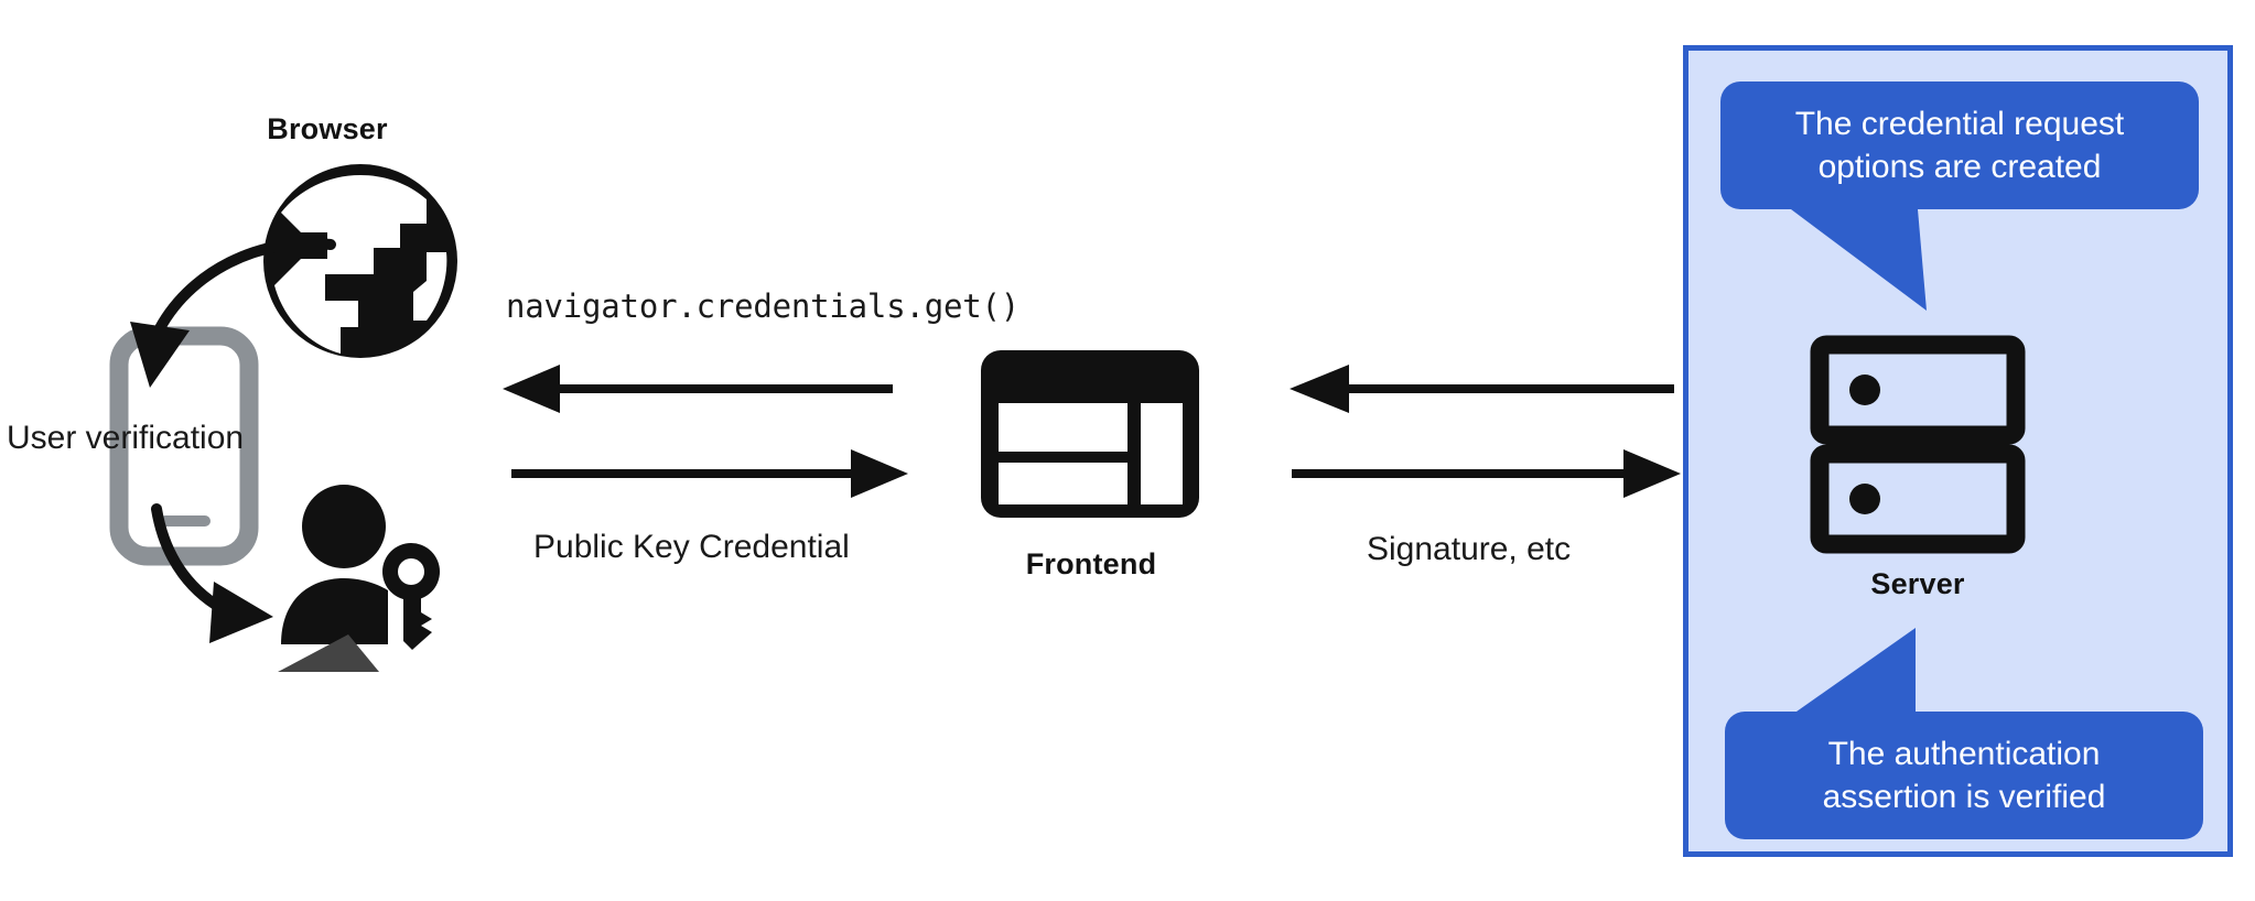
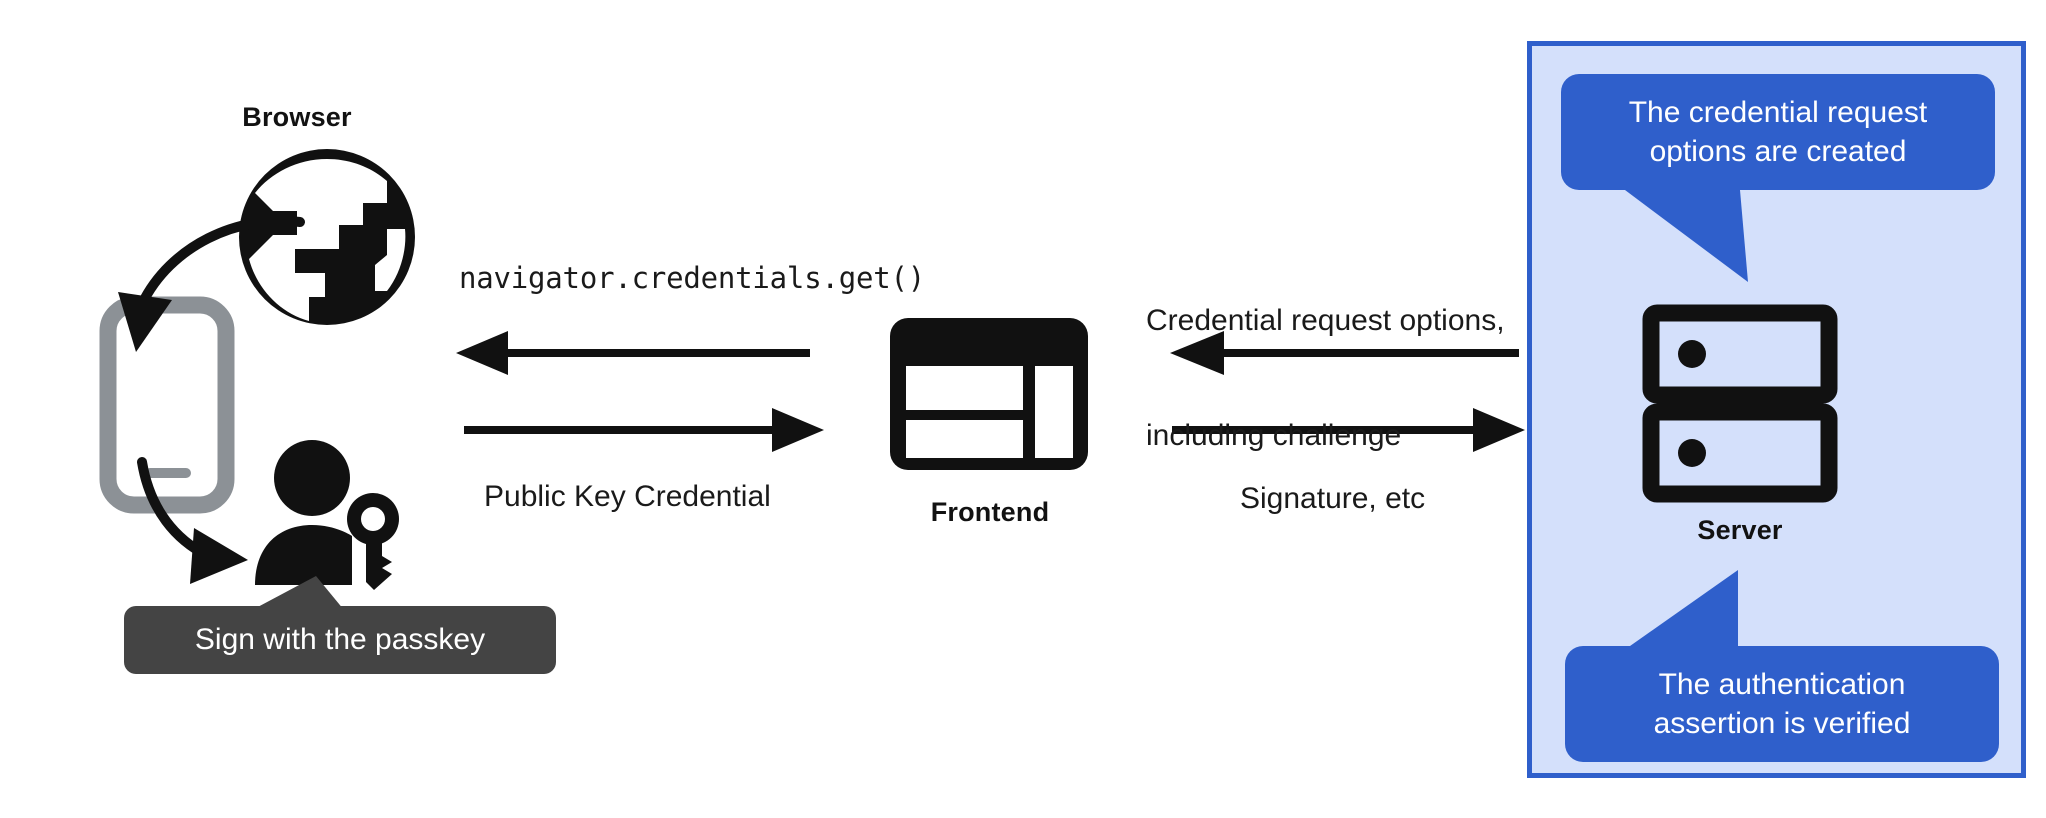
  Browser
- User verification
  navigator.credentials.get()
  Public Key Credential
  Frontend
+ Credential request options,
+ including challenge
  Signature, etc
  Server
  The credential request
  options are created
  The authentication
  assertion is verified
+ Sign with the passkey
